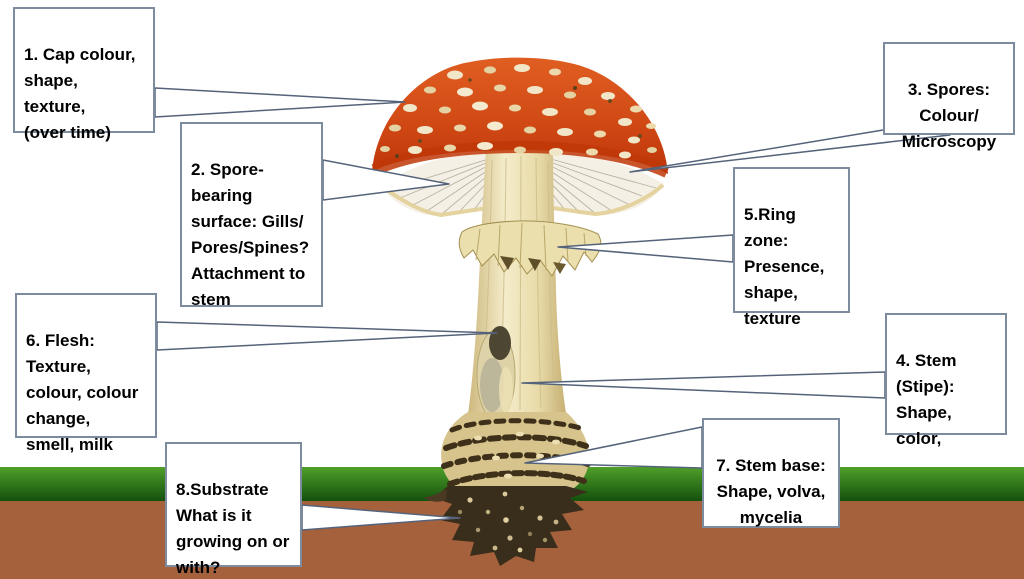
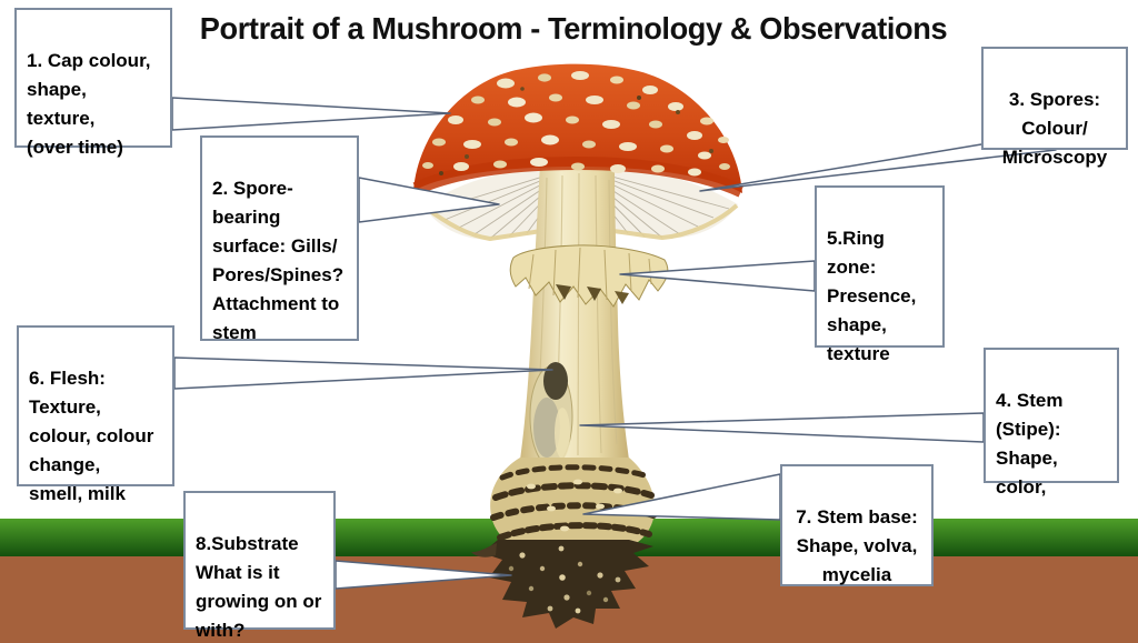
+ Portrait of a Mushroom - Terminology & Observations
  1. Cap colour,
  shape,
  texture,
  (over time)
  2. Spore-
  bearing
  surface: Gills/
  Pores/Spines?
  Attachment to
  stem
  3. Spores:
  Colour/
  Microscopy
  4. Stem
  (Stipe):
  Shape,
  color,
  5.Ring zone:
  Presence,
  shape,
  texture
  6. Flesh:
  Texture,
  colour, colour
  change,
  smell, milk
  7. Stem base:
  Shape, volva,
  mycelia
  8.Substrate
  What is it
  growing on or
  with?
